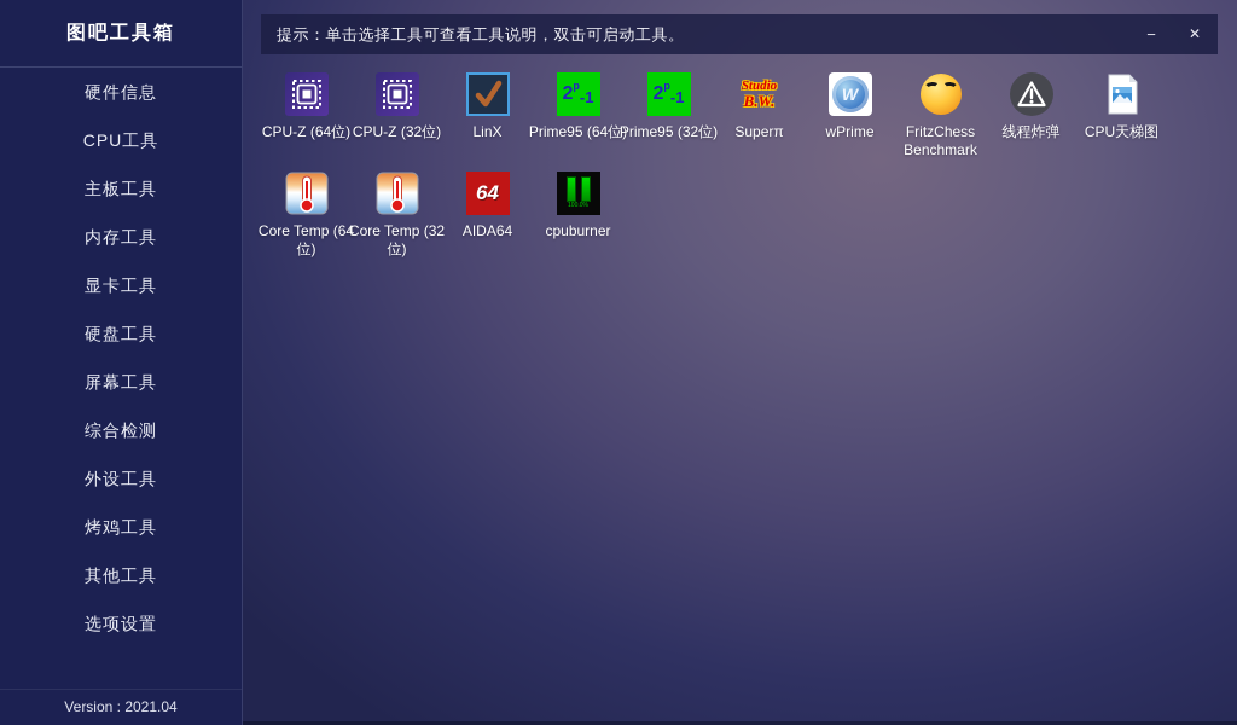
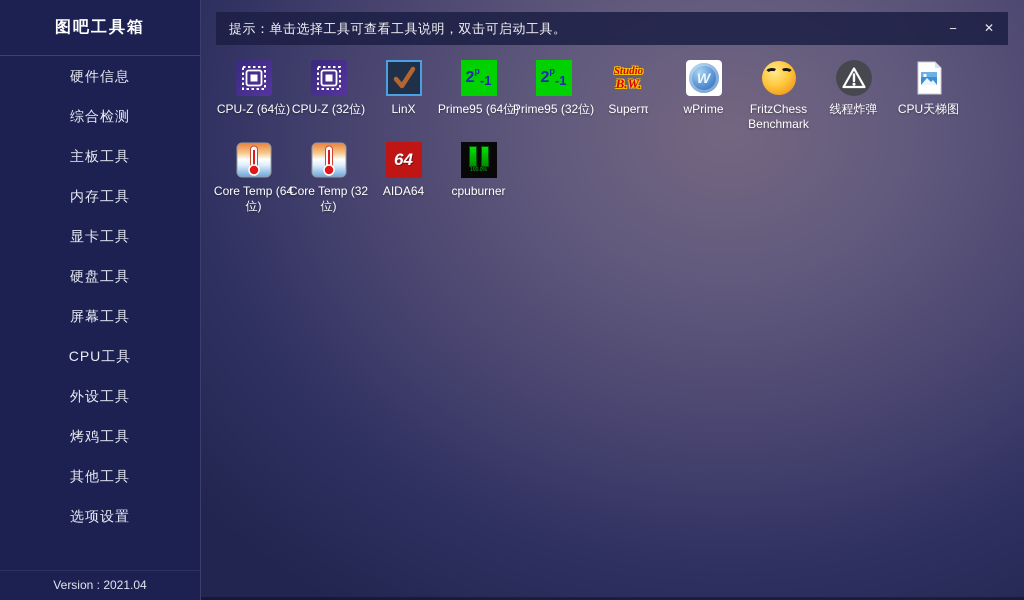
  图吧工具箱
  硬件信息
- CPU工具
+ 综合检测
  主板工具
  内存工具
  显卡工具
  硬盘工具
  屏幕工具
- 综合检测
+ CPU工具
  外设工具
  烤鸡工具
  其他工具
  选项设置
  Version : 2021.04
  提示：单击选择工具可查看工具说明，双击可启动工具。
  −
  ✕
  CPU-Z (64位)
  CPU-Z (32位)
  LinX
  2
  p
  -1
  Prime95 (64位)
  2
  p
  -1
  Prime95 (32位)
  Studio
  B.W.
  Superπ
  W
  wPrime
  FritzChess Benchmark
  线程炸弹
  CPU天梯图
  Core Temp (64位)
  Core Temp (32位)
  64
  AIDA64
  cpuburner
